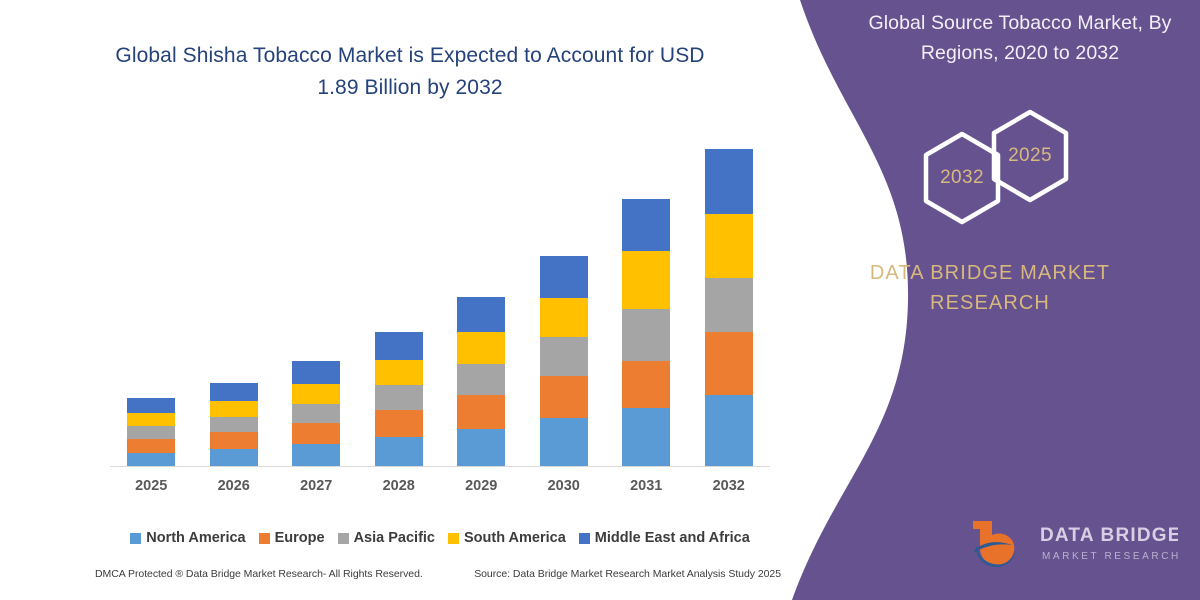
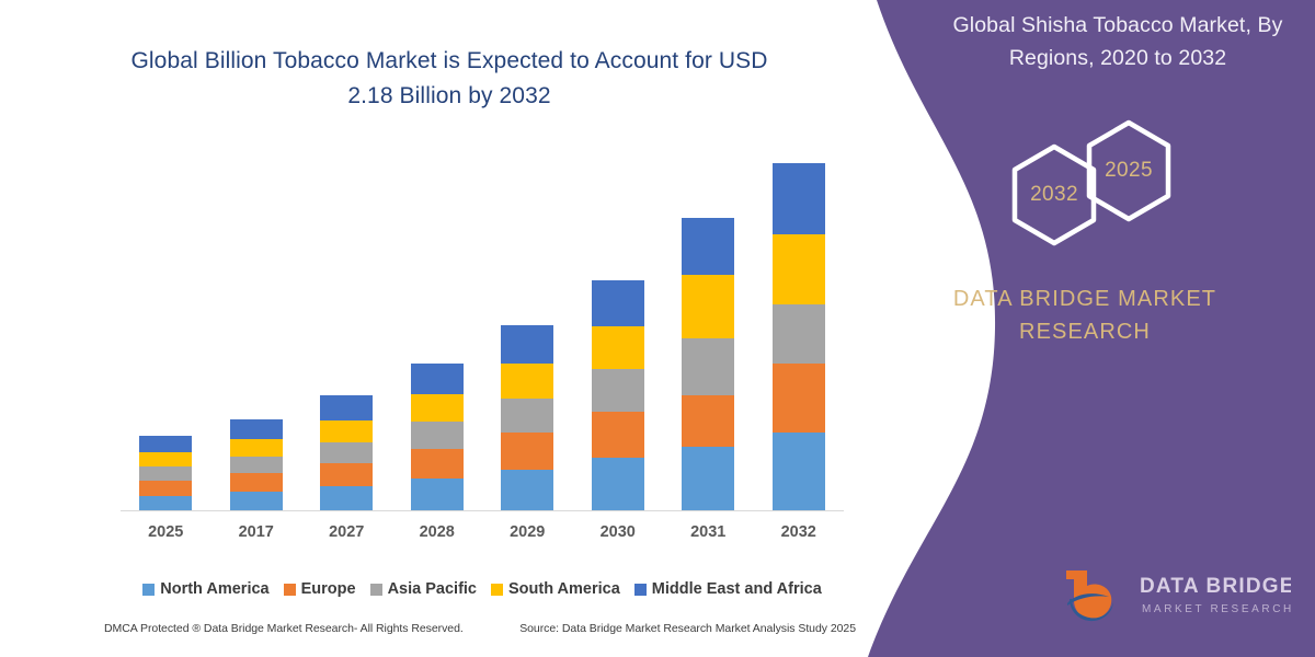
- Global Shisha Tobacco Market is Expected to Account for USD
+ Global Billion Tobacco Market is Expected to Account for USD
- 1.89 Billion by 2032
+ 2.18 Billion by 2032
  2025
- 2026
+ 2017
  2027
  2028
  2029
  2030
  2031
  2032
  North America
  Europe
  Asia Pacific
  South America
  Middle East and Africa
  DMCA Protected ® Data Bridge Market Research- All Rights Reserved.
  Source: Data Bridge Market Research Market Analysis Study 2025
- Global Source Tobacco Market, By
+ Global Shisha Tobacco Market, By
  Regions, 2020 to 2032
  2032
  2025
  DATA BRIDGE MARKET
  RESEARCH
  DATA BRIDGE
  MARKET RESEARCH
